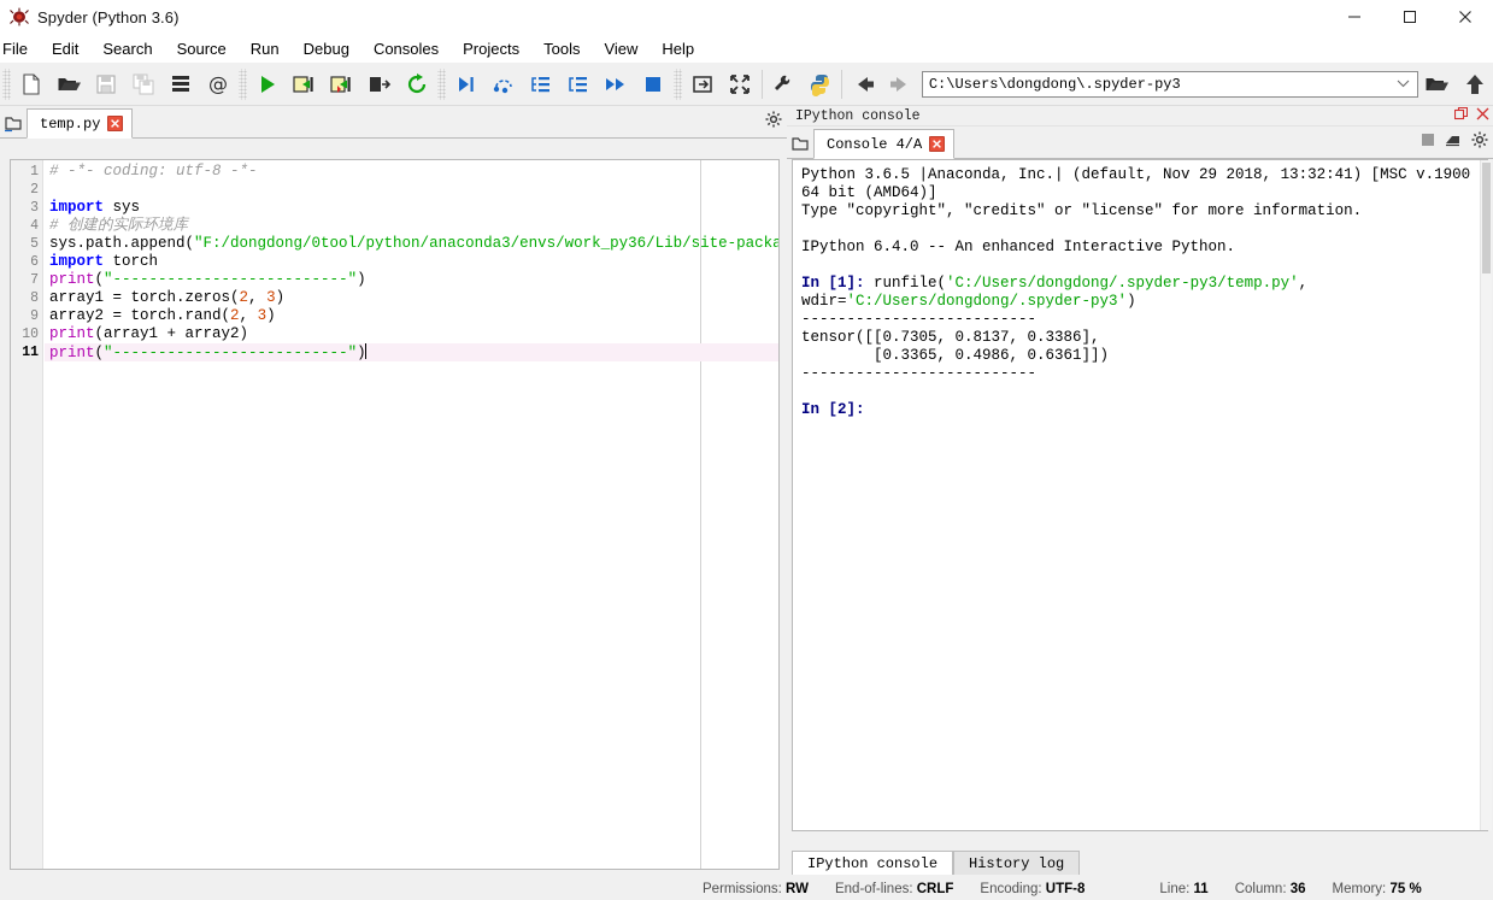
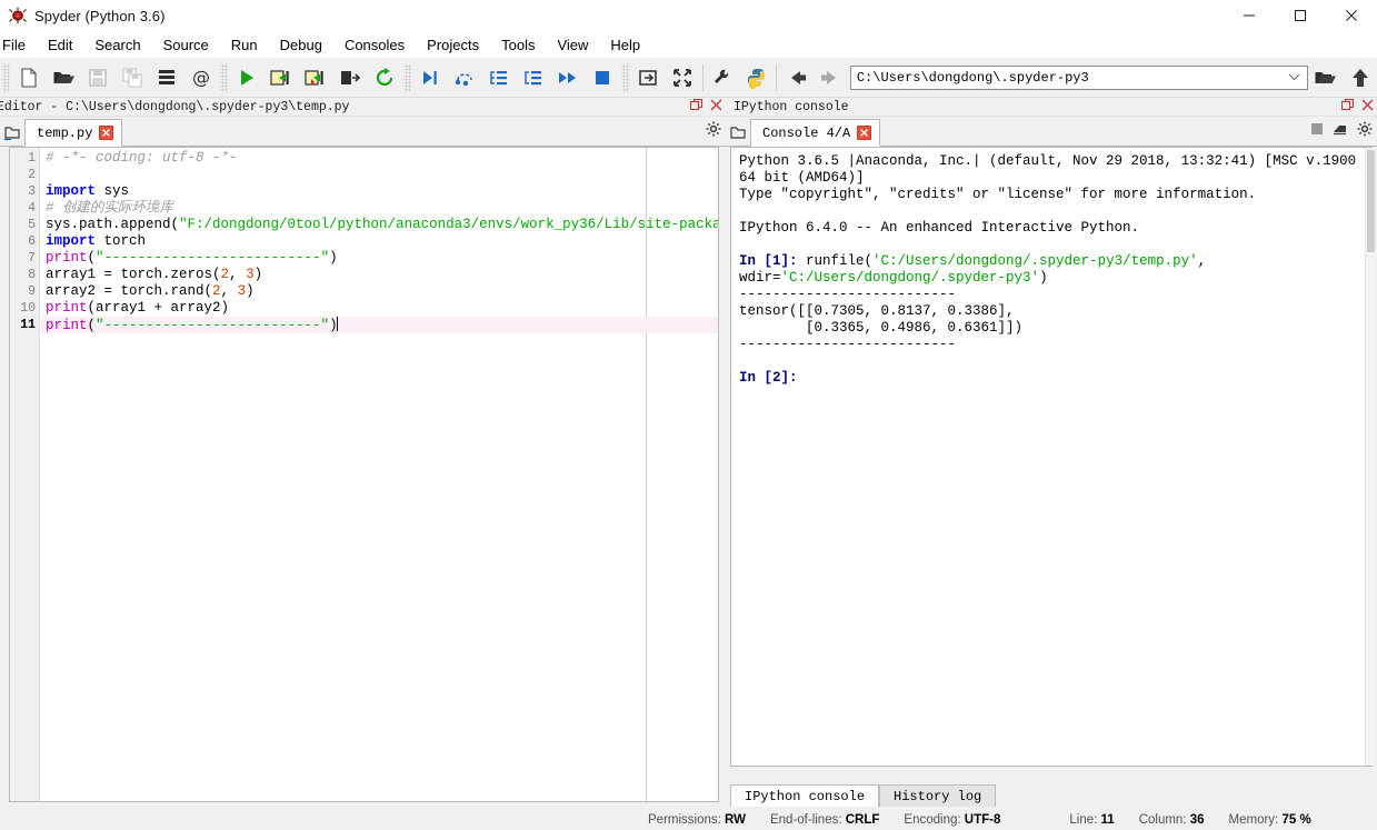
  Spyder (Python 3.6)
  File
  Edit
  Search
  Source
  Run
  Debug
  Consoles
  Projects
  Tools
  View
  Help
  @
  C:\Users\dongdong\.spyder-py3
+ Editor - C:\Users\dongdong\.spyder-py3\temp.py
  temp.py
  1
  2
  3
  4
  5
  6
  7
  8
  9
  10
  11
  # -*- coding: utf-8 -*-
  import sys
  # 创建的实际环境库
  sys.path.append("F:/dongdong/0tool/python/anaconda3/envs/work_py36/Lib/site-packa
  import torch
  print("--------------------------")
  array1 = torch.zeros(2, 3)
  array2 = torch.rand(2, 3)
  print(array1 + array2)
  print("--------------------------")
  IPython console
  Console 4/A
  Python 3.6.5 |Anaconda, Inc.| (default, Nov 29 2018, 13:32:41) [MSC v.1900 64 bit (AMD64)]
  Type "copyright", "credits" or "license" for more information.
  IPython 6.4.0 -- An enhanced Interactive Python.
  In [1]: runfile('C:/Users/dongdong/.spyder-py3/temp.py', wdir='C:/Users/dongdong/.spyder-py3')
  --------------------------
  tensor([[0.7305, 0.8137, 0.3386],
  [0.3365, 0.4986, 0.6361]])
  --------------------------
  In [2]:
  IPython console
  History log
  Permissions: RW
  End-of-lines: CRLF
  Encoding: UTF-8
  Line: 11
  Column: 36
  Memory: 75 %
